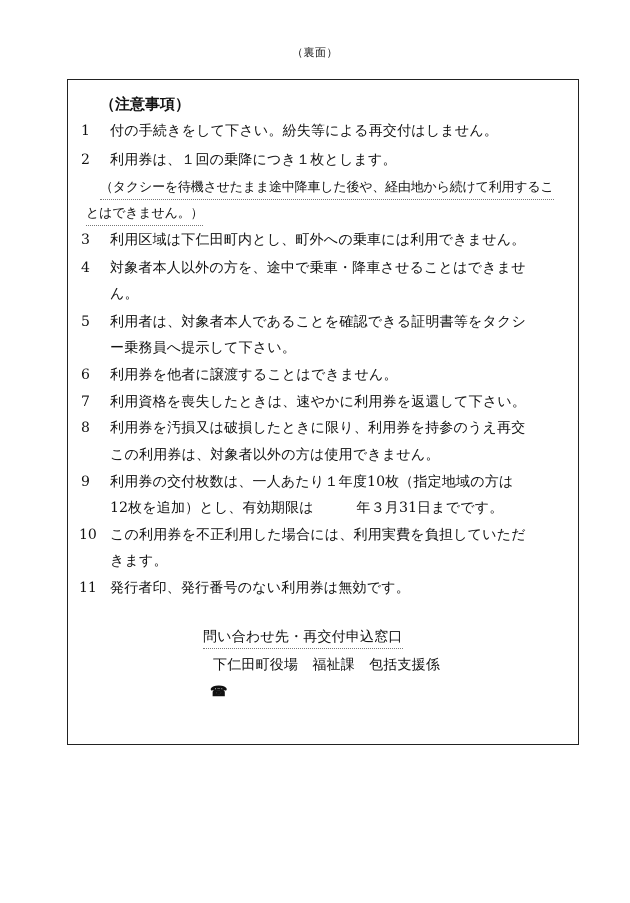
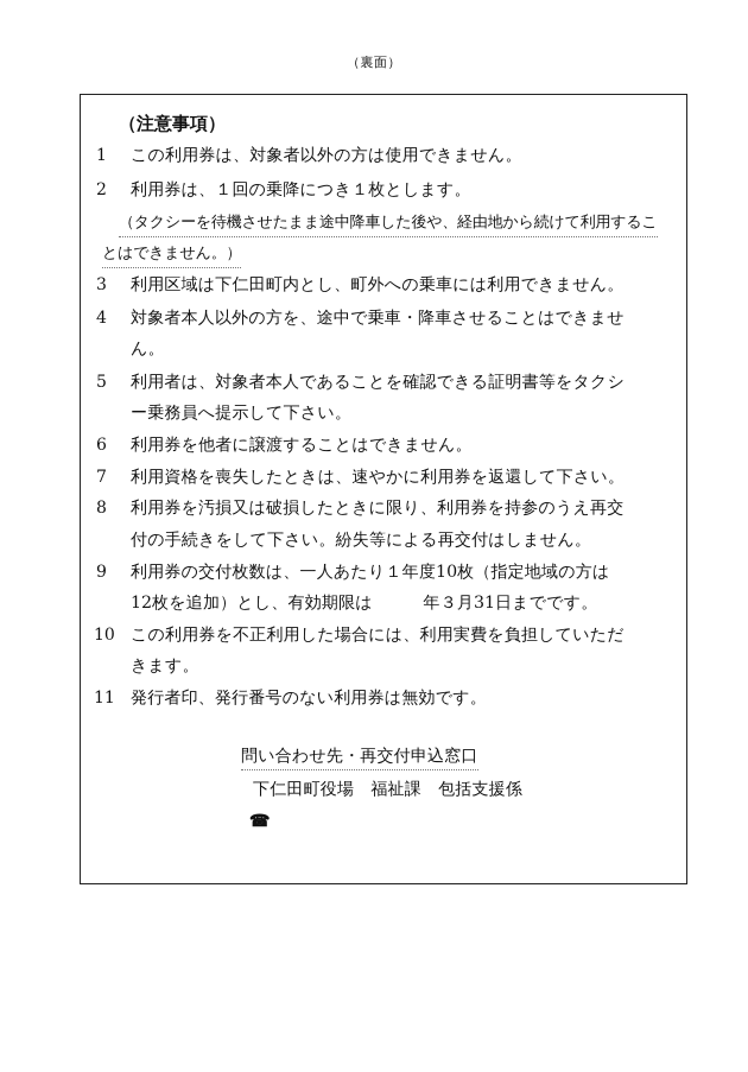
  （裏面）
  （注意事項）
  1
- 付の手続きをして下さい。紛失等による再交付はしません。
+ この利用券は、対象者以外の方は使用できません。
  2
  利用券は、１回の乗降につき１枚とします。
  （タクシーを待機させたまま途中降車した後や、経由地から続けて利用するこ
  とはできません。）
  3
  利用区域は下仁田町内とし、町外への乗車には利用できません。
  4
  対象者本人以外の方を、途中で乗車・降車させることはできませ
  ん。
  5
  利用者は、対象者本人であることを確認できる証明書等をタクシ
  ー乗務員へ提示して下さい。
  6
  利用券を他者に譲渡することはできません。
  7
  利用資格を喪失したときは、速やかに利用券を返還して下さい。
  8
  利用券を汚損又は破損したときに限り、利用券を持参のうえ再交
- この利用券は、対象者以外の方は使用できません。
+ 付の手続きをして下さい。紛失等による再交付はしません。
  9
  利用券の交付枚数は、一人あたり１年度10枚（指定地域の方は
  12枚を追加）とし、有効期限は 年３月31日までです。
  10
  この利用券を不正利用した場合には、利用実費を負担していただ
  きます。
  11
  発行者印、発行番号のない利用券は無効です。
  問い合わせ先・再交付申込窓口
  下仁田町役場 福祉課 包括支援係
  ☎
